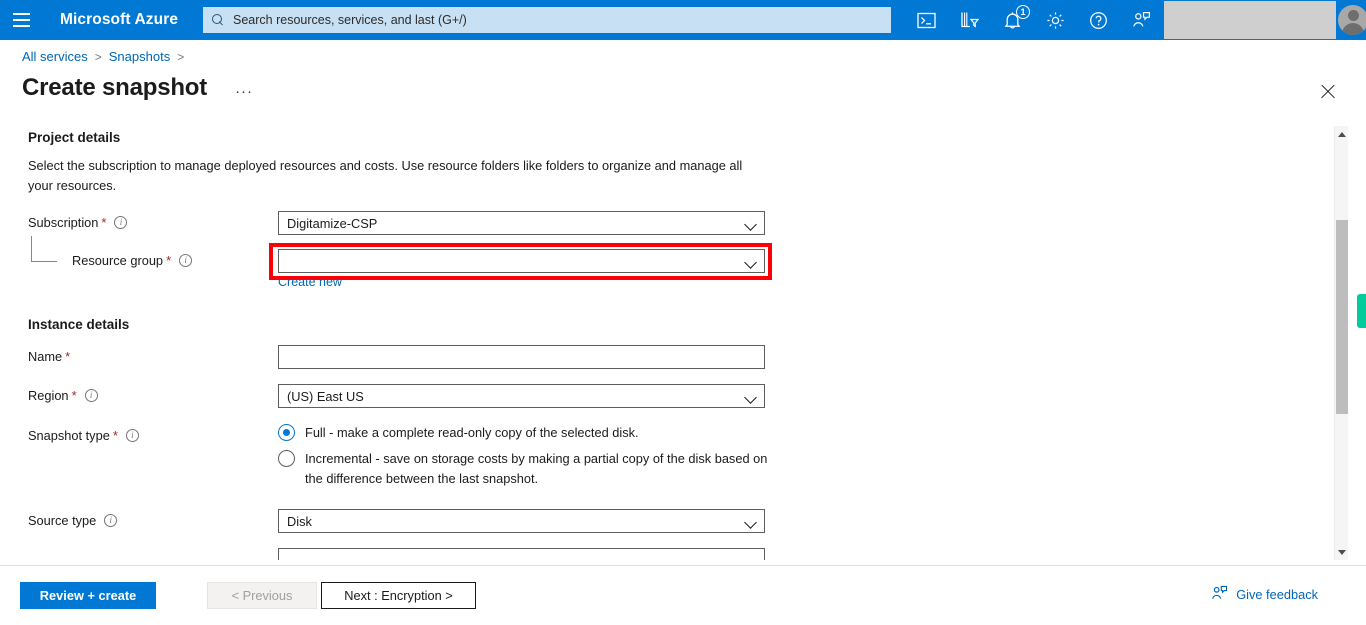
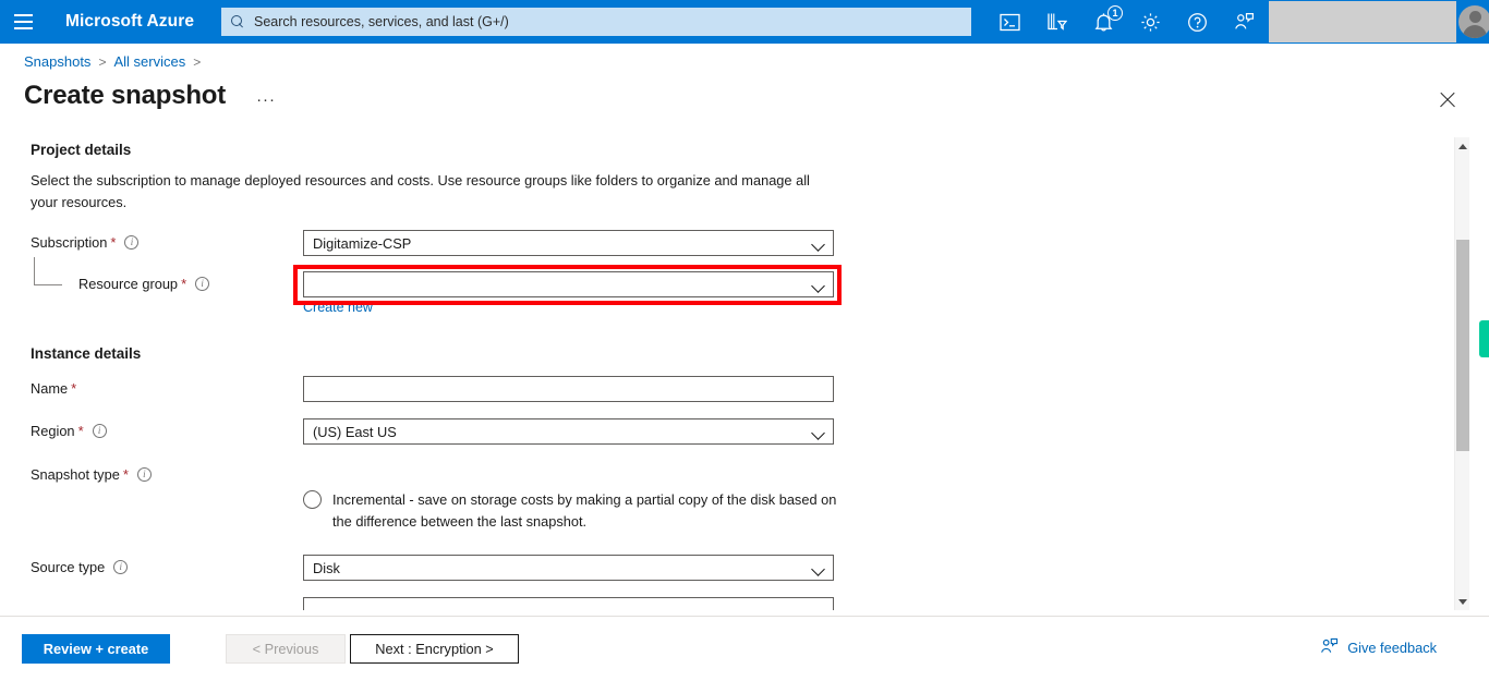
  Microsoft Azure
  Search resources, services, and last (G+/)
  1
- All services
+ Snapshots
  >
- Snapshots
+ All services
  >
  Create snapshot
  ···
  Project details
- Select the subscription to manage deployed resources and costs. Use resource folders like folders to organize and manage all your resources.
+ Select the subscription to manage deployed resources and costs. Use resource groups like folders to organize and manage all your resources.
  Subscription
  *
  i
  Digitamize-CSP
  Resource group
  *
  i
  Create new
  Instance details
  Name
  *
  Region
  *
  i
  (US) East US
  Snapshot type
  *
  i
- Full - make a complete read-only copy of the selected disk.
  Incremental - save on storage costs by making a partial copy of the disk based on the difference between the last snapshot.
  Source type
  i
  Disk
  Review + create
  < Previous
  Next : Encryption >
  Give feedback
